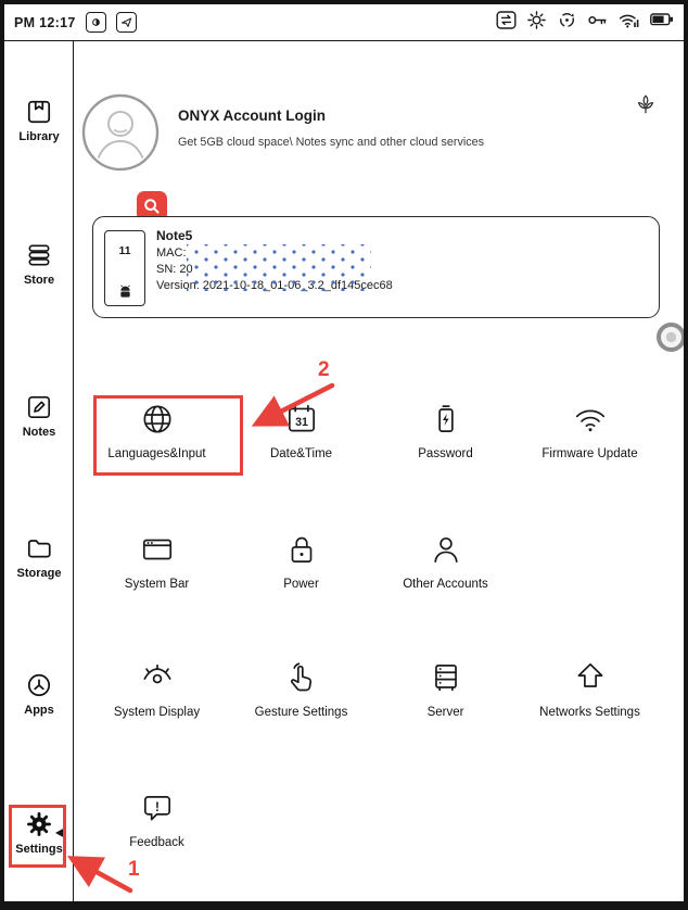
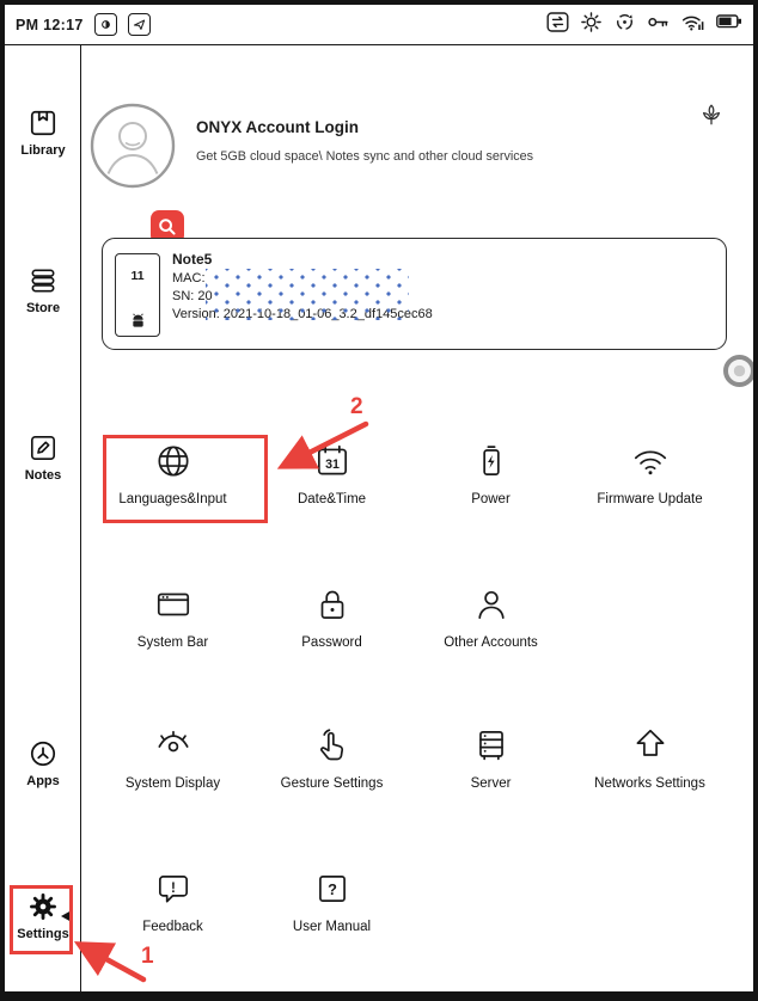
  PM 12:17
  Library
  Store
  Notes
- Storage
  Apps
  Settings
  ONYX Account Login
  Get 5GB cloud space\ Notes sync and other cloud services
  11
  Note5
  MAC:
  SN: 2
  Languages&Input
  31
  Date&Time
- Password
+ Power
  Firmware Update
  System Bar
- Power
+ Password
  Other Accounts
  System Display
  Gesture Settings
  Server
  Networks Settings
  !
  Feedback
+ ?
+ User Manual
  2
  1
